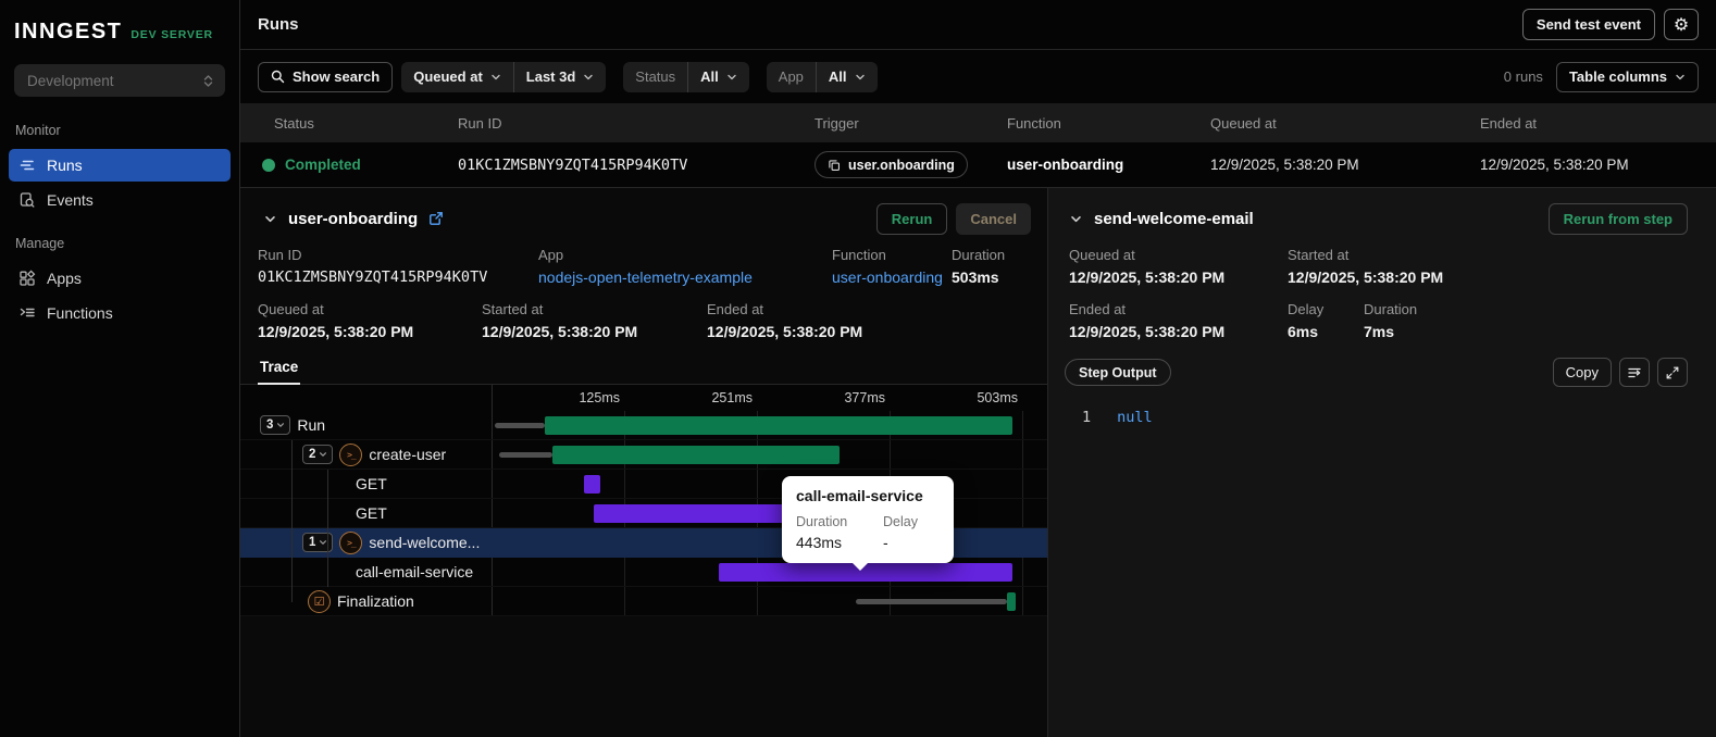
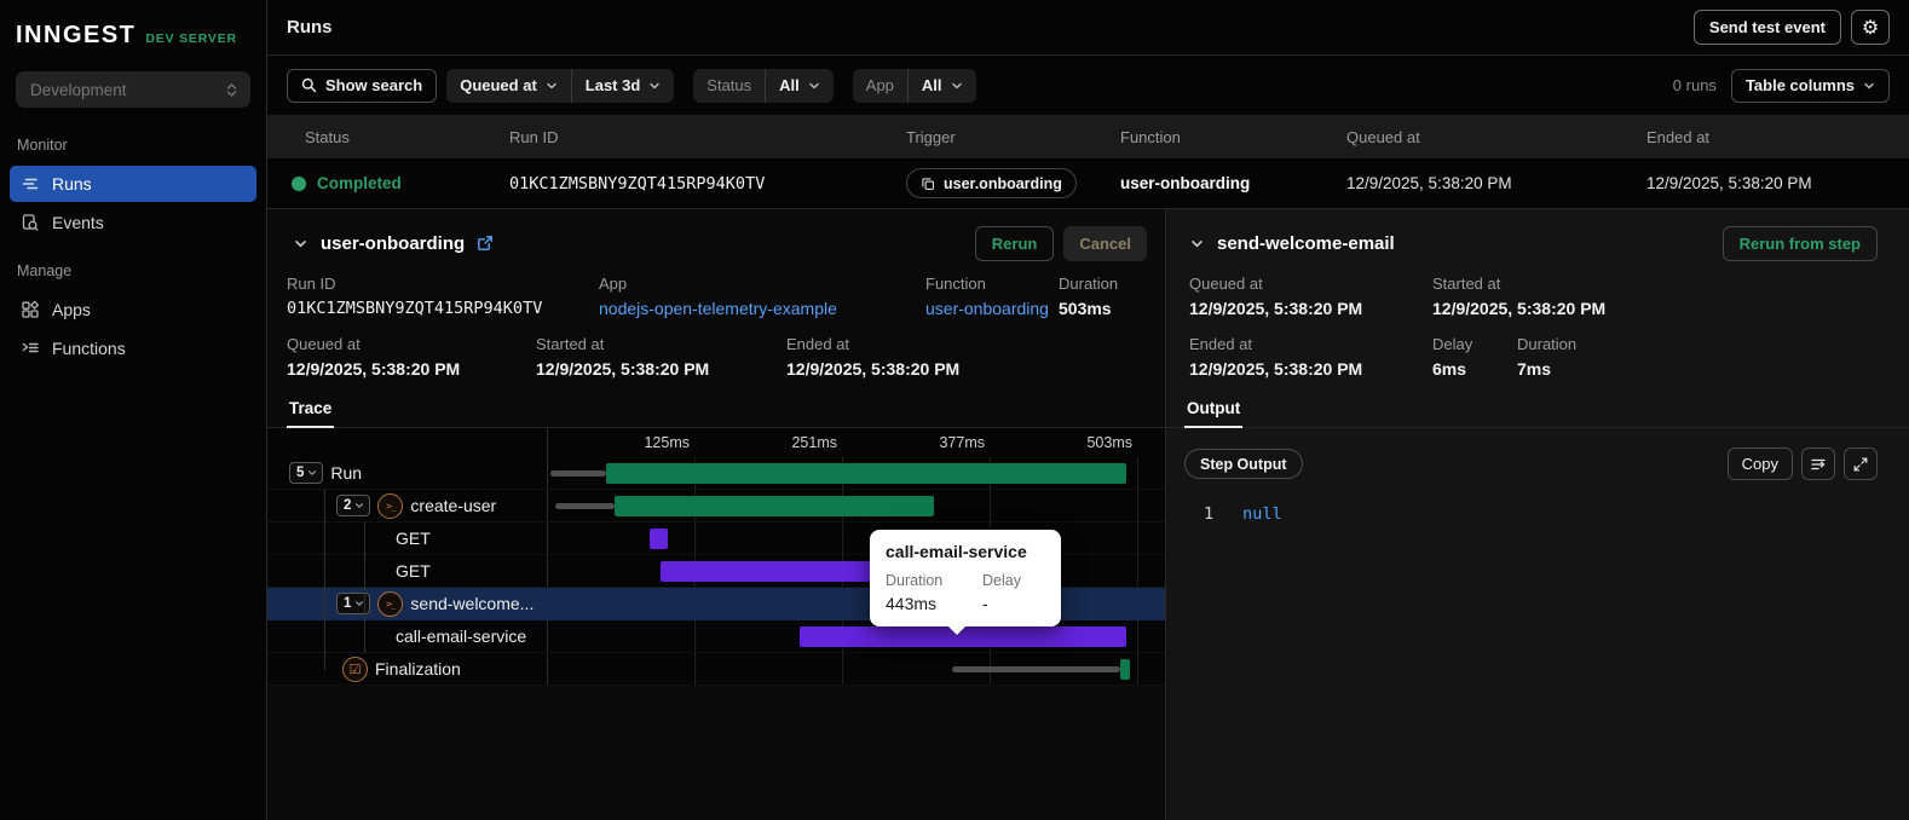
  INNGEST
  DEV SERVER
  Development
  Monitor
  Runs
  Events
  Manage
  Apps
  Functions
  Runs
  Send test event
  ⚙
  Show search
  Queued at
  Last 3d
  Status
  All
  App
  All
  0 runs
  Table columns
  Status
  Run ID
  Trigger
  Function
  Queued at
  Ended at
  Completed
  01KC1ZMSBNY9ZQT415RP94K0TV
  user.onboarding
  user-onboarding
  12/9/2025, 5:38:20 PM
  12/9/2025, 5:38:20 PM
  user-onboarding
  Rerun
  Cancel
  Run ID
  01KC1ZMSBNY9ZQT415RP94K0TV
  App
  nodejs-open-telemetry-example
  Function
  user-onboarding
  Duration
  503ms
  Queued at
  12/9/2025, 5:38:20 PM
  Started at
  12/9/2025, 5:38:20 PM
  Ended at
  12/9/2025, 5:38:20 PM
  Trace
  125ms
  251ms
  377ms
  503ms
- 3
+ 5
  Run
  2
  >_
  create-user
  GET
  GET
  1
  >_
  send-welcome...
  call-email-service
  ☑
  Finalization
  call-email-service
  Duration
  Delay
  443ms
  -
  send-welcome-email
  Rerun from step
  Queued at
  12/9/2025, 5:38:20 PM
  Started at
  12/9/2025, 5:38:20 PM
  Ended at
  12/9/2025, 5:38:20 PM
  Delay
  6ms
  Duration
  7ms
+ Output
  Step Output
  Copy
  1
  null
